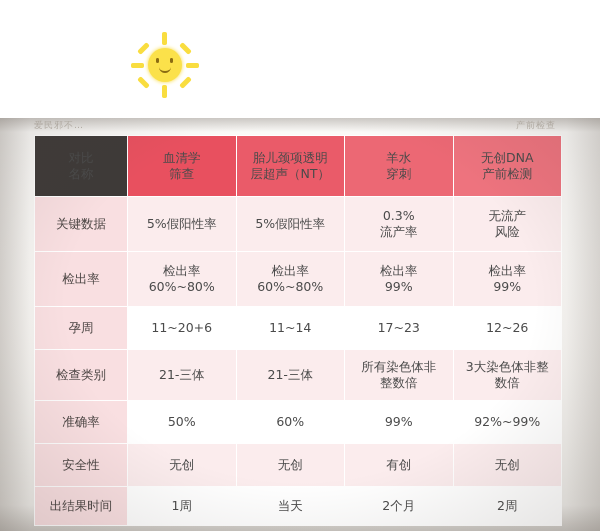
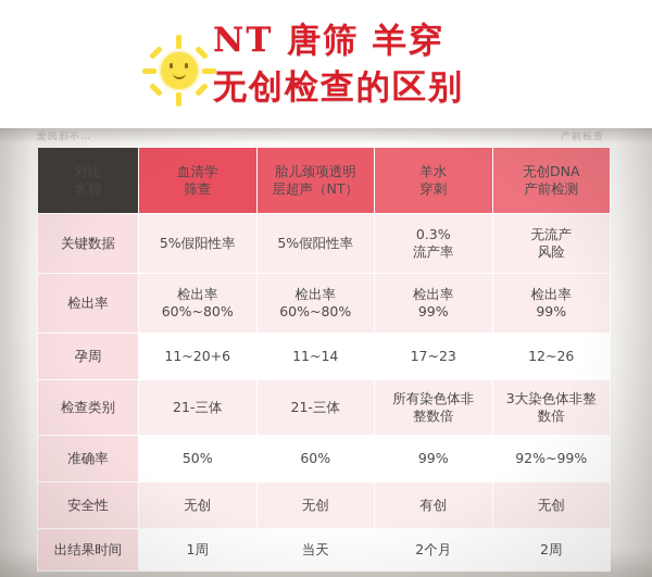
+ NT 唐筛 羊穿
+ 无创检查的区别
